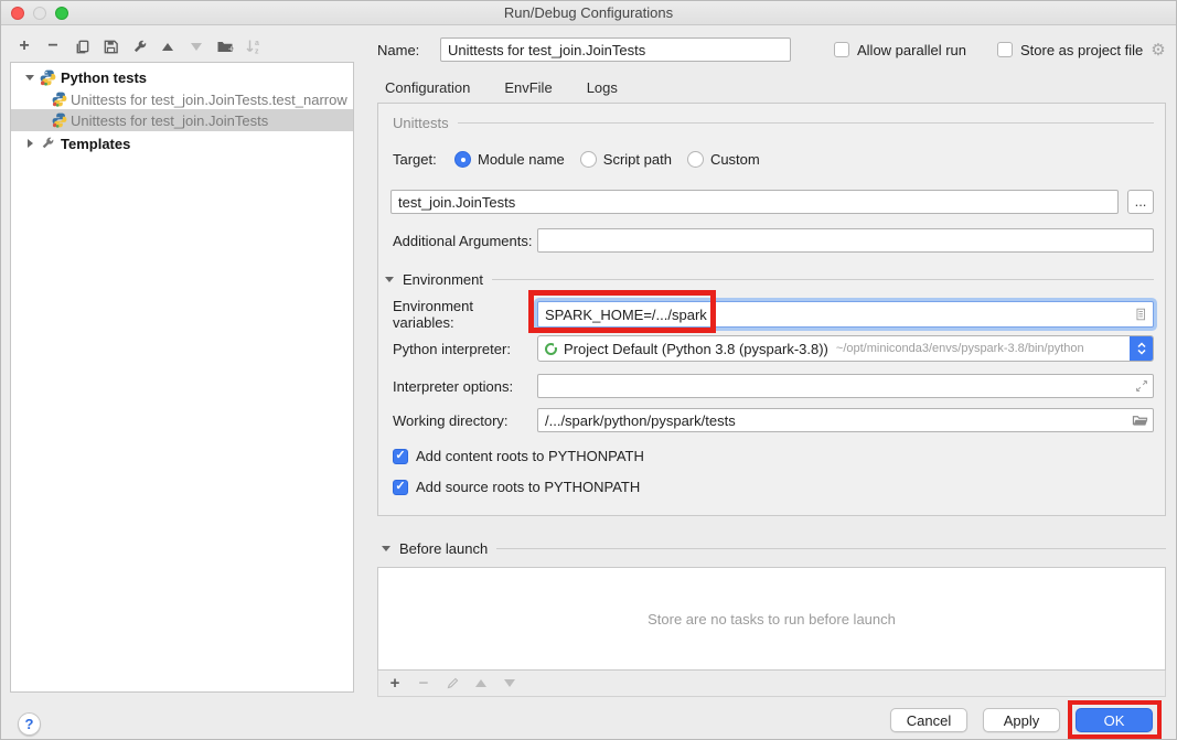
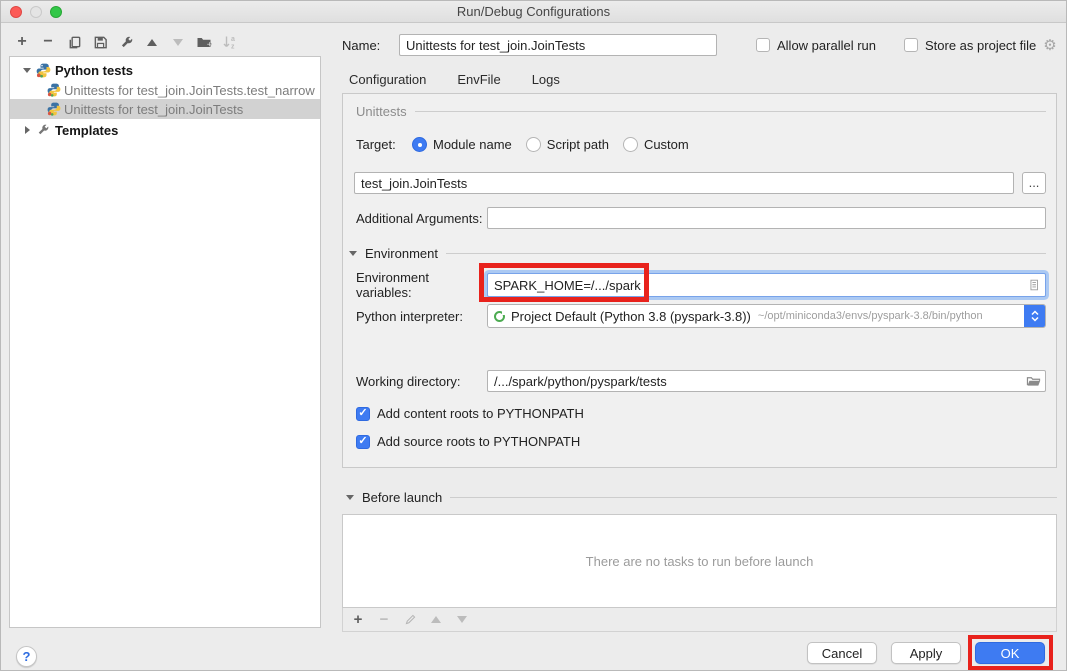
  Run/Debug Configurations
  +
  −
  Python tests
  Unittests for test_join.JoinTests.test_narrow
  Unittests for test_join.JoinTests
  Templates
  Name:
  Unittests for test_join.JoinTests
  Allow parallel run
  Store as project file
  ⚙
  Configuration
  EnvFile
  Logs
  Unittests
  Target:
  Module name
  Script path
  Custom
  test_join.JoinTests
  ...
  Additional Arguments:
  Environment
  Environment variables:
  SPARK_HOME=/.../spark
  Python interpreter:
  Project Default (Python 3.8 (pyspark-3.8))
  ~/opt/miniconda3/envs/pyspark-3.8/bin/python
- Interpreter options:
  Working directory:
  /.../spark/python/pyspark/tests
  ✓
  Add content roots to PYTHONPATH
  ✓
  Add source roots to PYTHONPATH
  Before launch
- Store are no tasks to run before launch
+ There are no tasks to run before launch
  +
  −
  ?
  Cancel
  Apply
  OK
